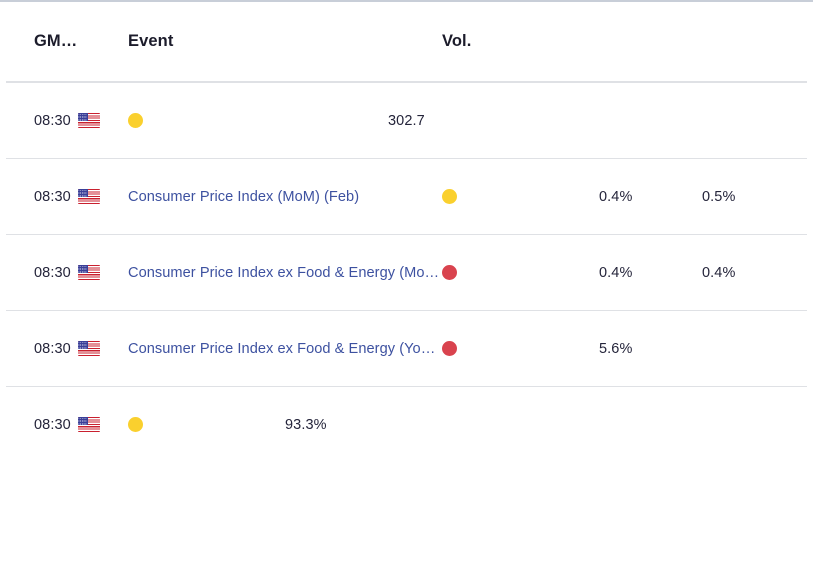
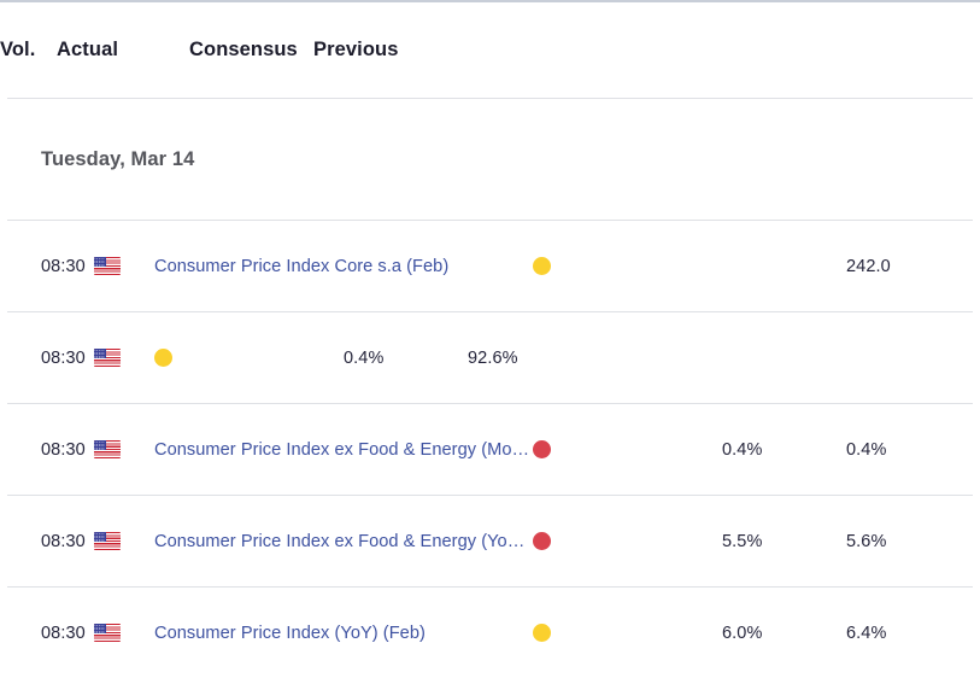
- GM…
- Event
  Vol.
+ Actual
+ Consensus
+ Previous
+ Tuesday, Mar 14
  08:30
+ Consumer Price Index Core s.a (Feb)
- 302.7
+ 242.0
  08:30
- Consumer Price Index (MoM) (Feb)
  0.4%
- 0.5%
+ 92.6%
  08:30
  Consumer Price Index ex Food & Energy (MoM)
  0.4%
  0.4%
  08:30
  Consumer Price Index ex Food & Energy (YoY)
+ 5.5%
  5.6%
  08:30
+ Consumer Price Index (YoY) (Feb)
+ 6.0%
- 93.3%
+ 6.4%
